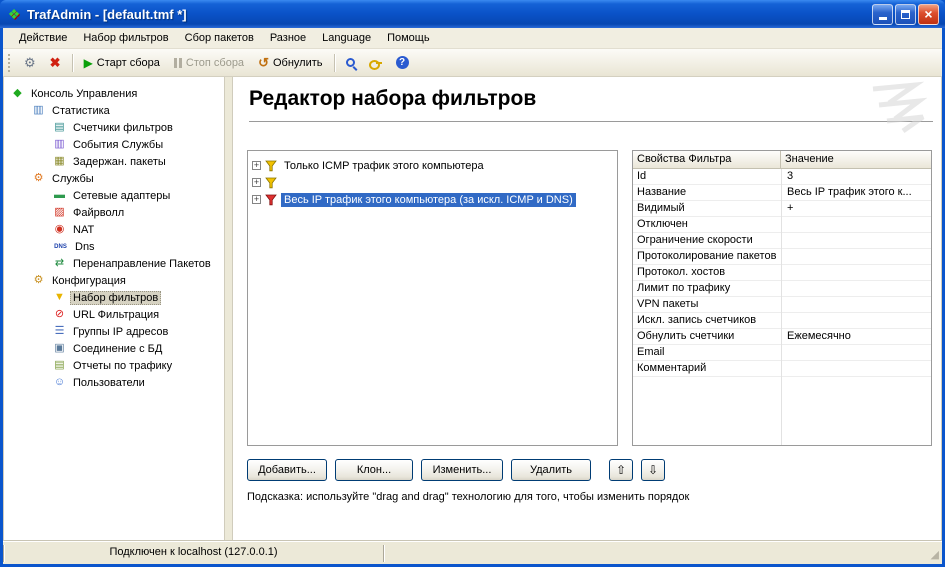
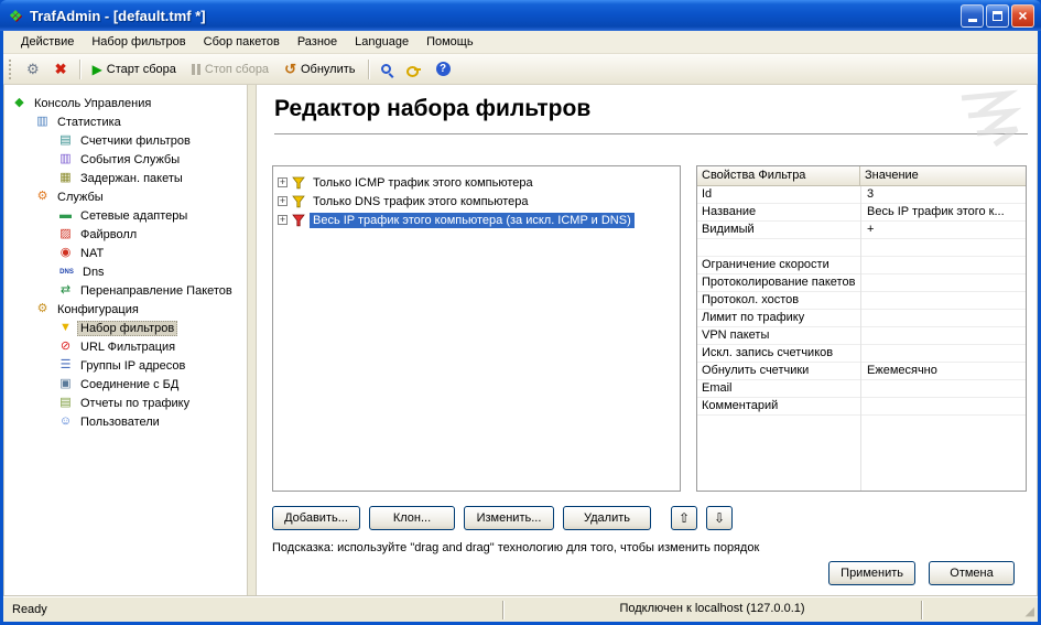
  ❖
  TrafAdmin - [default.tmf *]
  ×
  Действие
  Набор фильтров
  Сбор пакетов
  Разное
  Language
  Помощь
  ⚙
  ✖
  ▶
  Старт сбора
  Стоп сбора
  ↺
  Обнулить
  ?
  ◆
  Консоль Управления
  ▥
  Статистика
  ▤
  Счетчики фильтров
  ▥
  События Службы
  ▦
  Задержан. пакеты
  ⚙
  Службы
  ▬
  Сетевые адаптеры
  ▨
  Файрволл
  ◉
  NAT
  Dns
  ⇄
  Перенаправление Пакетов
  ⚙
  Конфигурация
  ▼
  Набор фильтров
  ⊘
  URL Фильтрация
  ☰
  Группы IP адресов
  ▣
  Соединение с БД
  ▤
  Отчеты по трафику
  ☺
  Пользователи
  Редактор набора фильтров
  +
  Только ICMP трафик этого компьютера
  +
+ Только DNS трафик этого компьютера
  +
  Весь IP трафик этого компьютера (за искл. ICMP и DNS)
  Свойства Фильтра
  Значение
  Id
  3
  Название
  Весь IP трафик этого к...
  Видимый
  +
- Отключен
  Ограничение скорости
  Протоколирование пакетов
  Протокол. хостов
  Лимит по трафику
  VPN пакеты
  Искл. запись счетчиков
  Обнулить счетчики
  Ежемесячно
  Email
  Комментарий
  Добавить...
  Клон...
  Изменить...
  Удалить
  ⇧
  ⇩
  Подсказка: используйте "drag and drag" технологию для того, чтобы изменить порядок
+ Применить
+ Отмена
+ Ready
  Подключен к localhost (127.0.0.1)
  ◢
